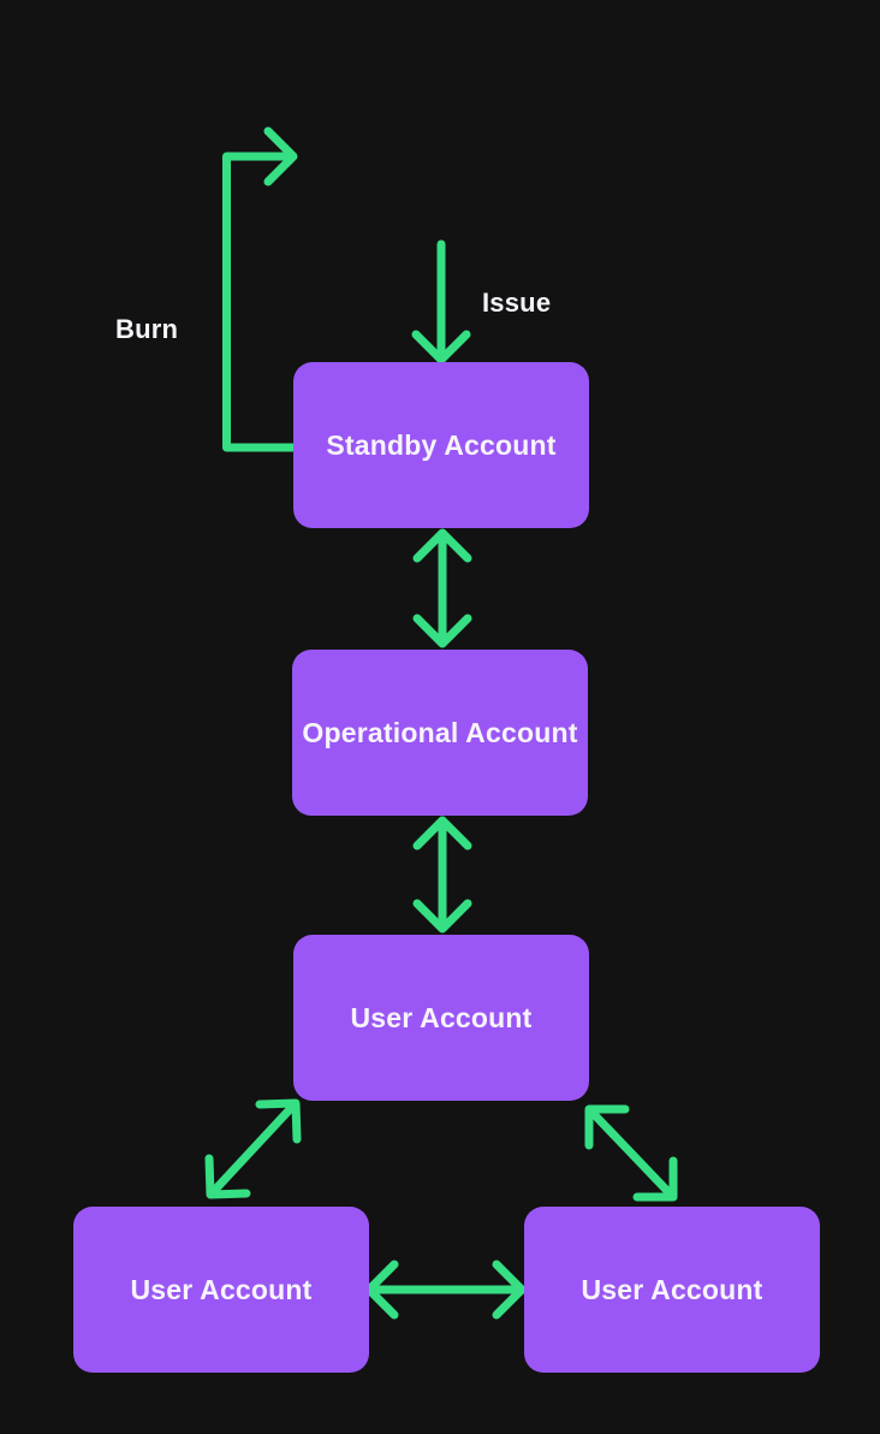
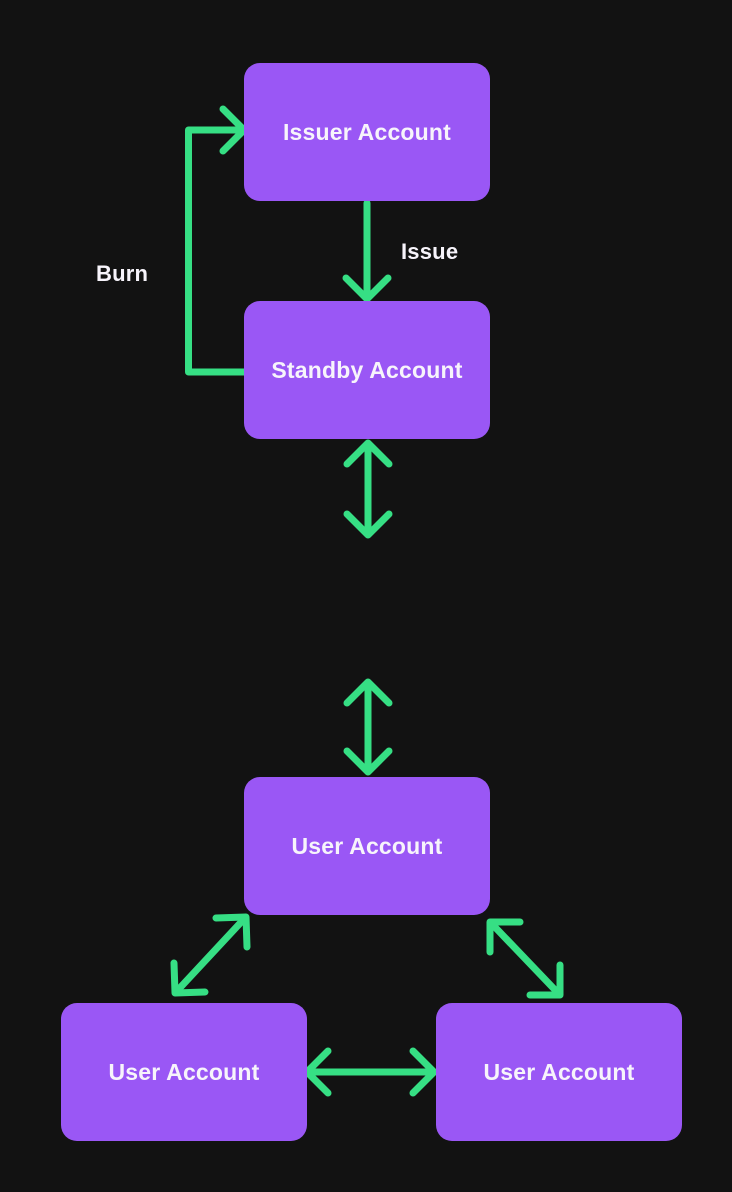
+ Issuer Account
  Standby Account
- Operational Account
  User Account
  User Account
  User Account
  Burn
  Issue
